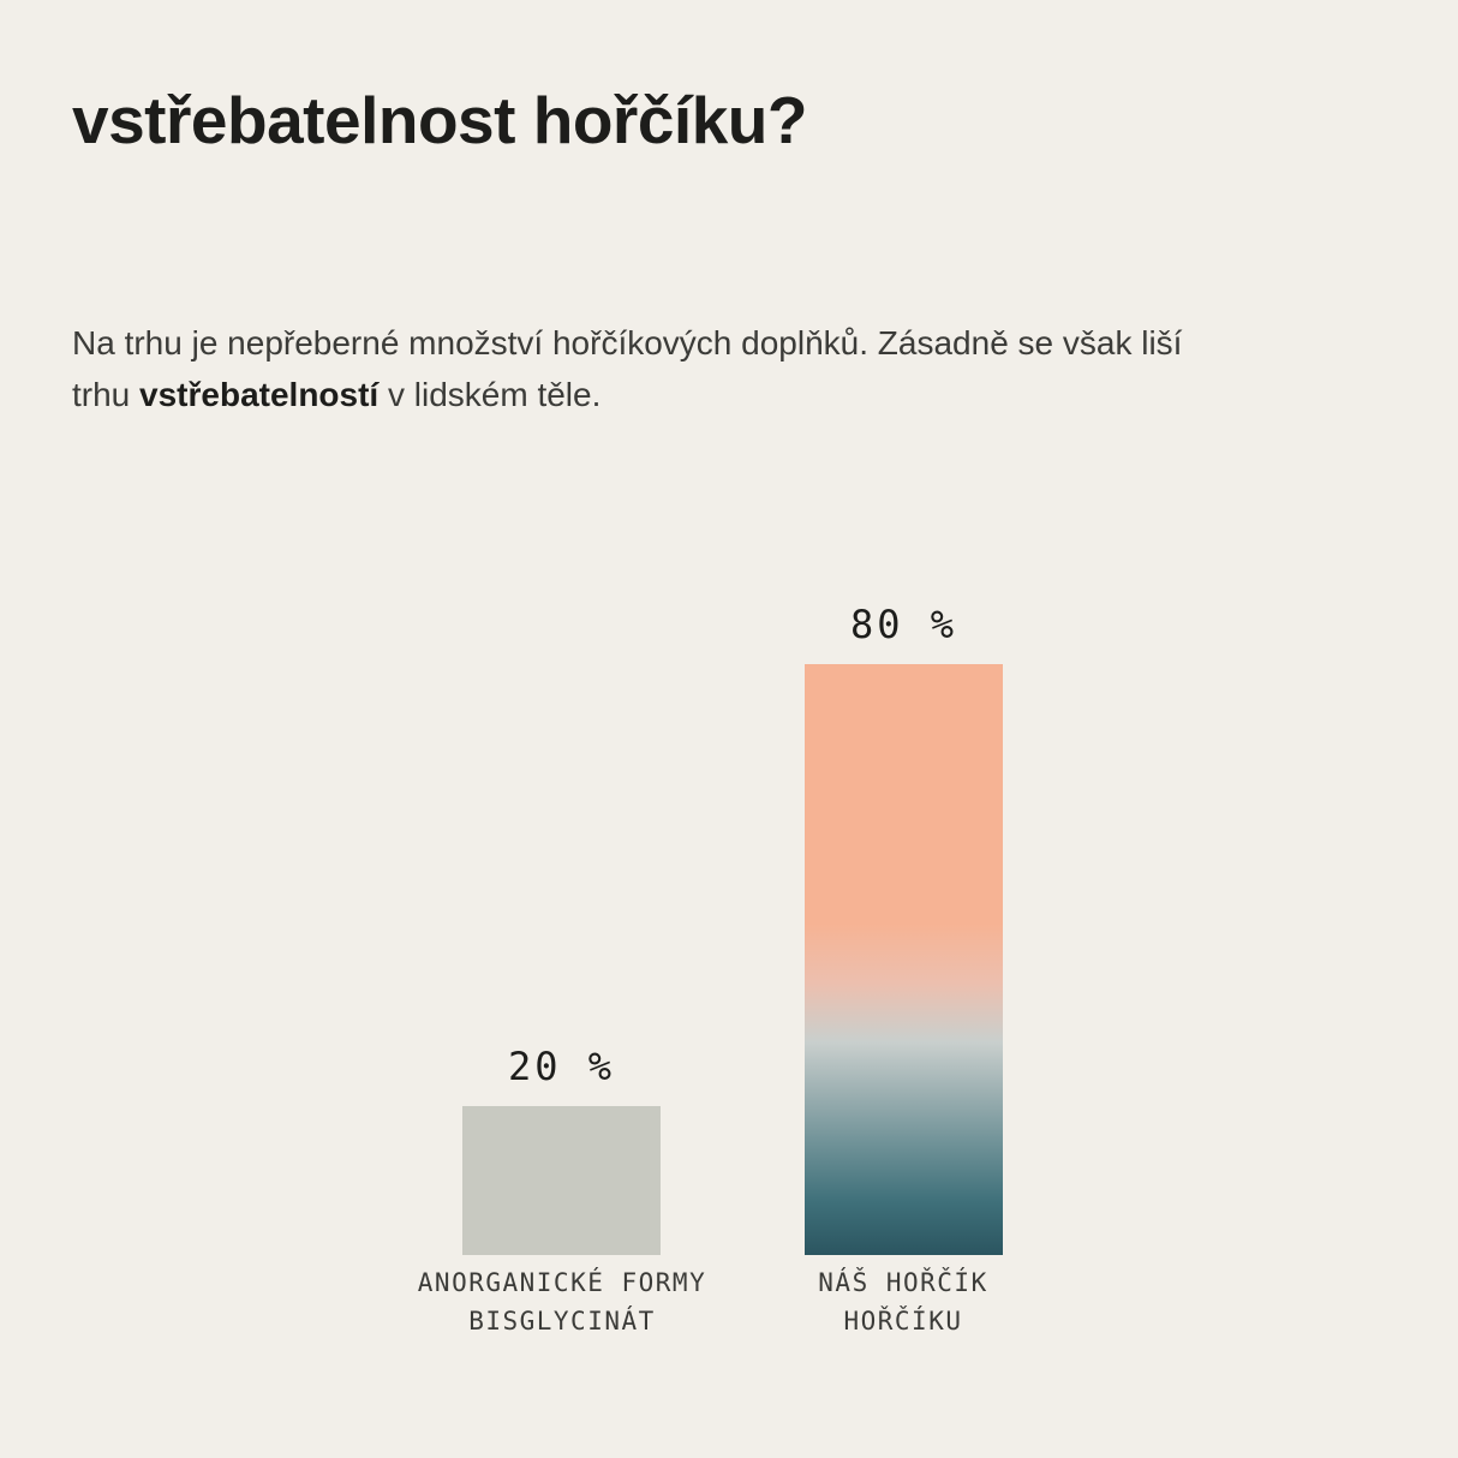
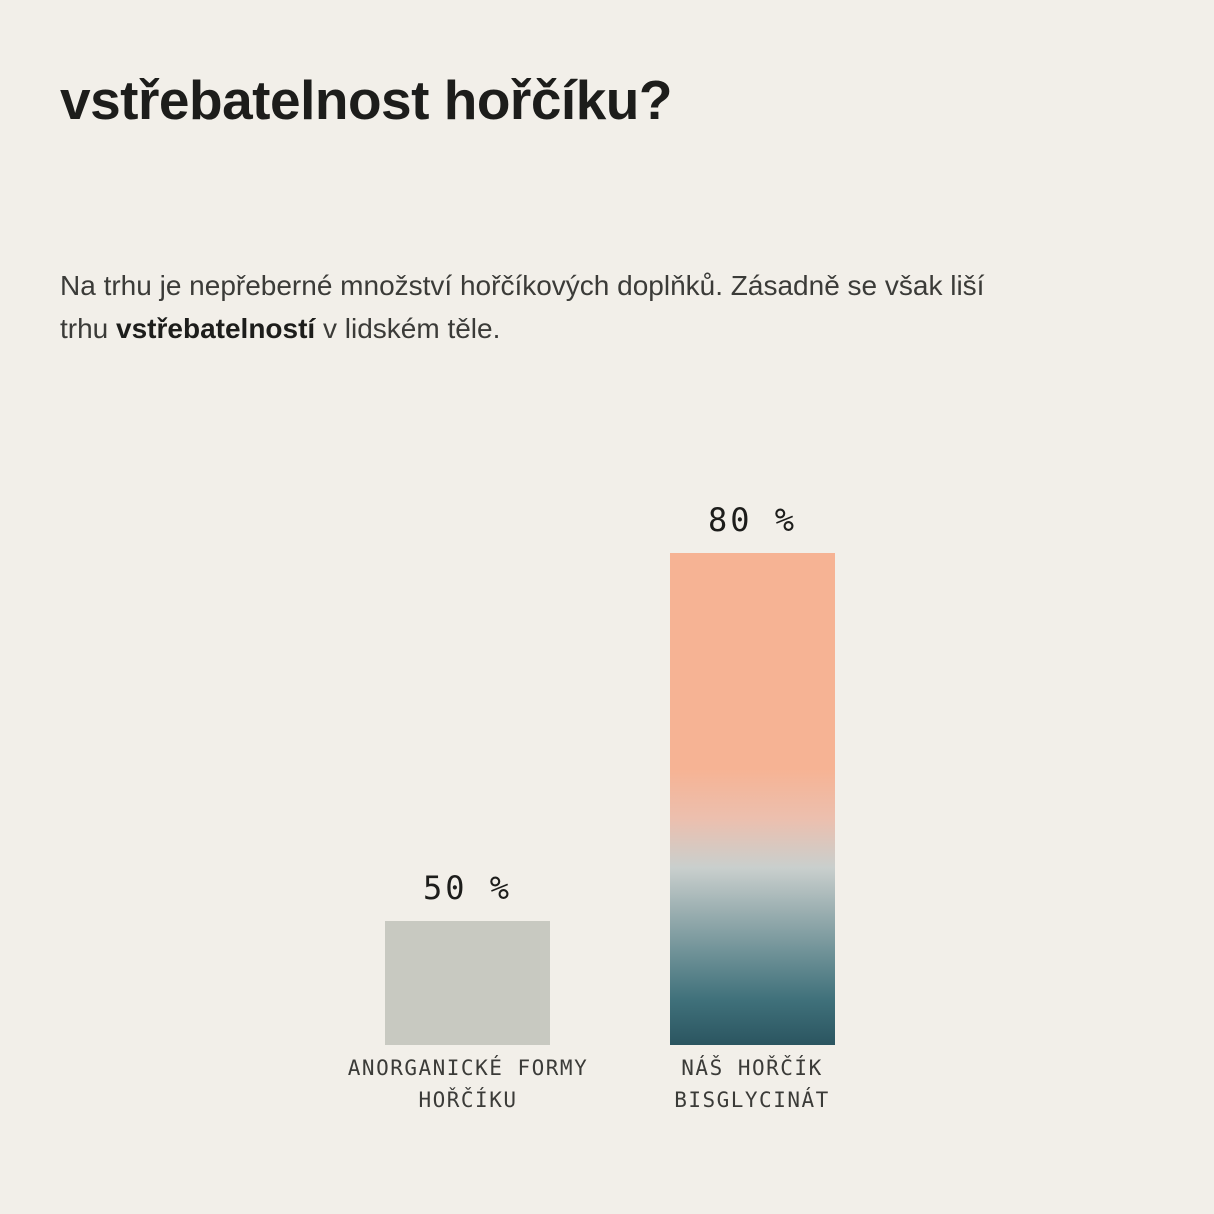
  vstřebatelnost hořčíku?
  Na trhu je nepřeberné množství hořčíkových doplňků. Zásadně se však liší trhu vstřebatelností v lidském těle.
- 20 %
+ 50 %
  80 %
  ANORGANICKÉ FORMY
- BISGLYCINÁT
+ HOŘČÍKU
  NÁŠ HOŘČÍK
- HOŘČÍKU
+ BISGLYCINÁT
